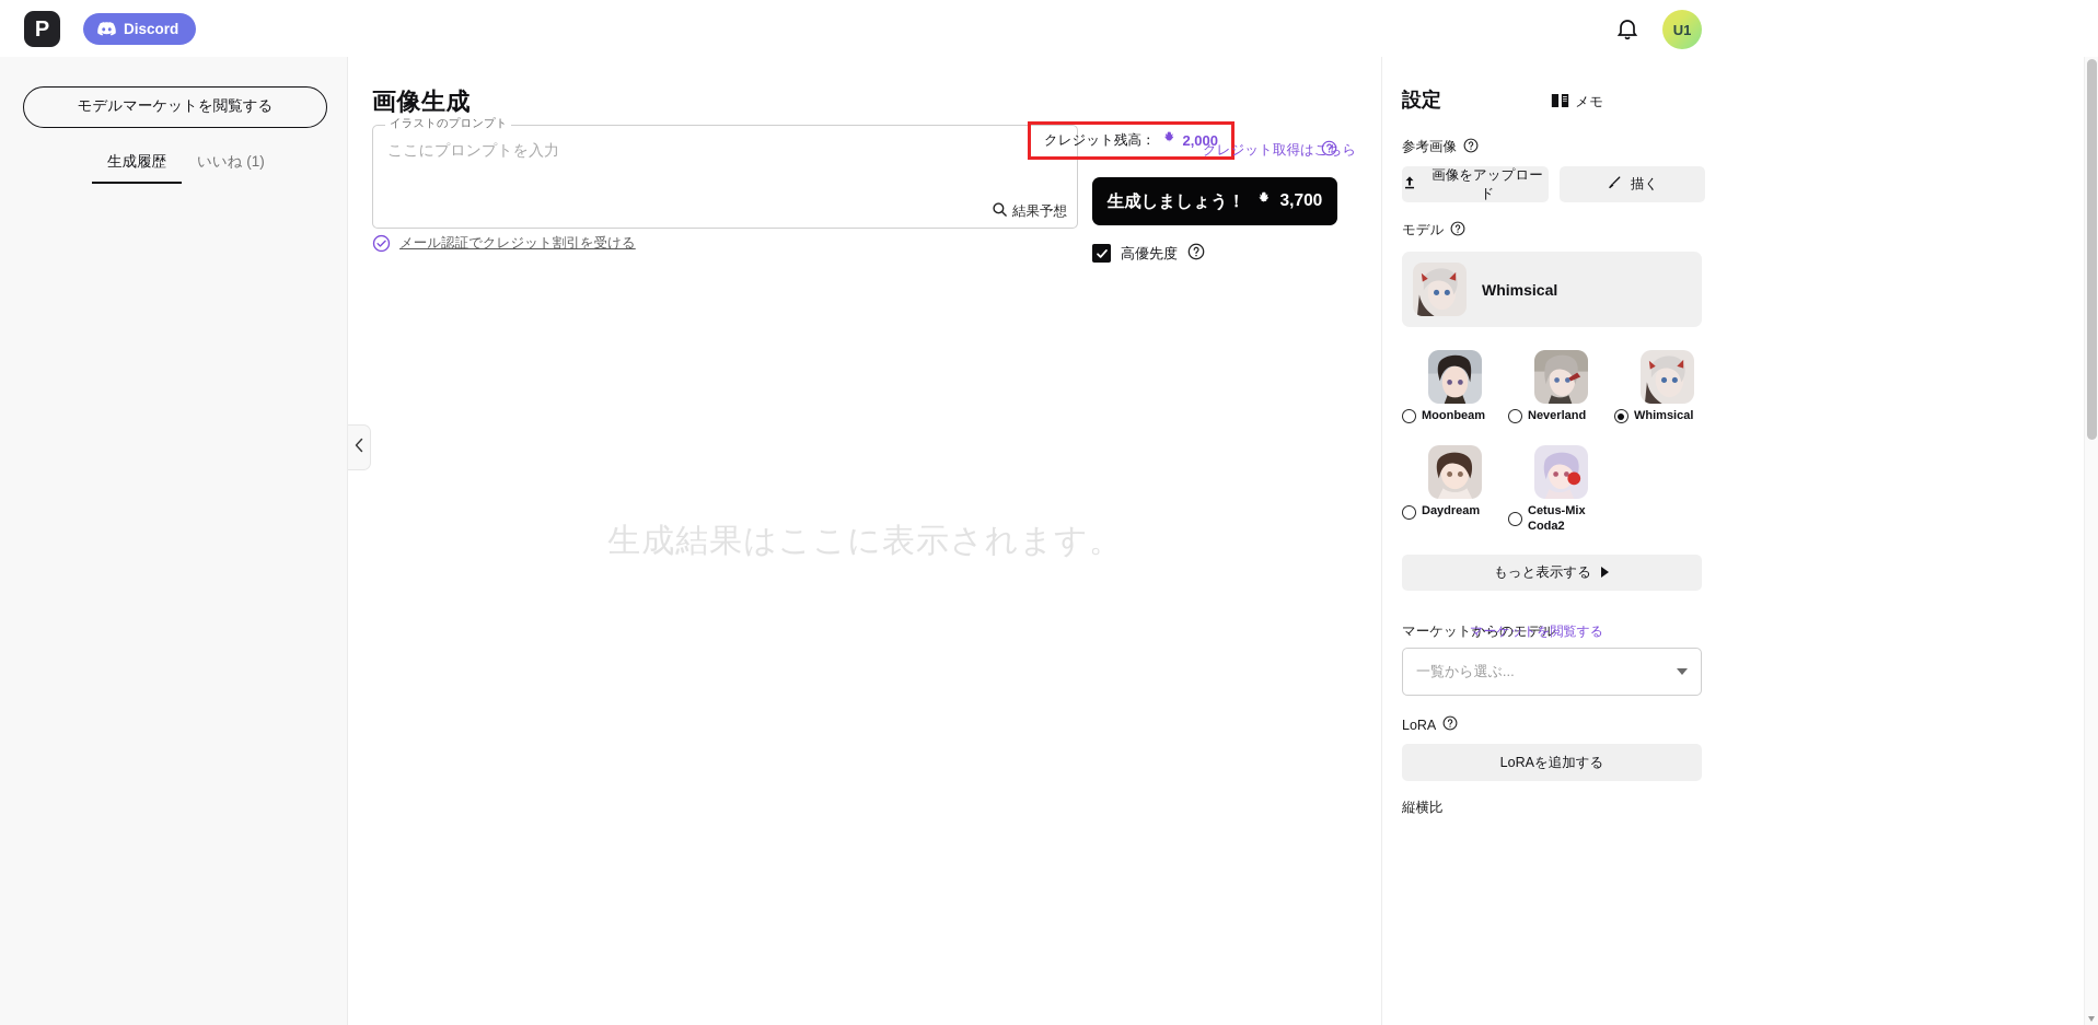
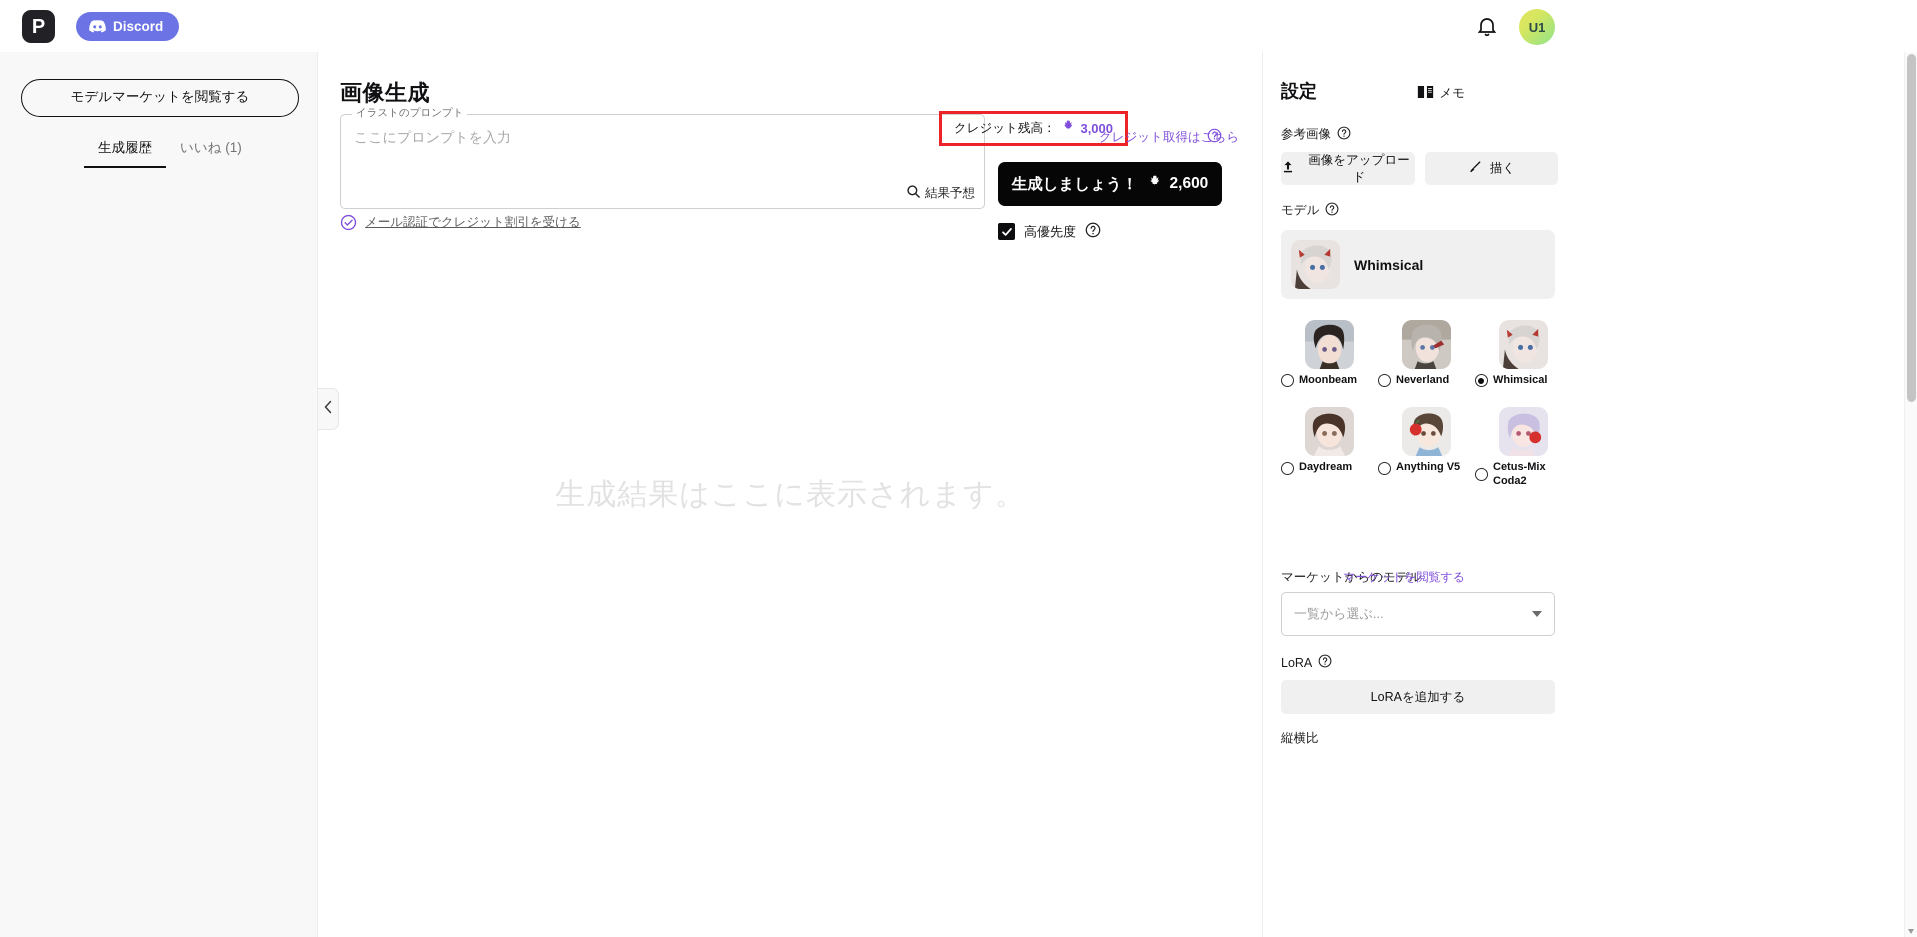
  P
  Discord
  U1
  モデルマーケットを閲覧する
  生成履歴
  いいね (1)
  生成結果はここに表示されます。
  画像生成
  イラストのプロンプト
  ここにプロンプトを入力
  結果予想
  メール認証でクレジット割引を受ける
  クレジット残高：
- 2,000
+ 3,000
  クレジット取得はこら
  生成しましょう！
- 3,700
+ 2,600
  高優先度
  設定
  メモ
  参考画像
  画像をアップロード
  描く
  モデル
  Whimsical
  Moonbeam
  Neverland
  Whimsical
  Daydream
+ Anything V5
  Cetus-Mix Coda2
- もっと表示する
  マーケットからのモデル
  マーケットを閲覧する
  一覧から選ぶ...
  LoRA
  LoRAを追加する
  縦横比
